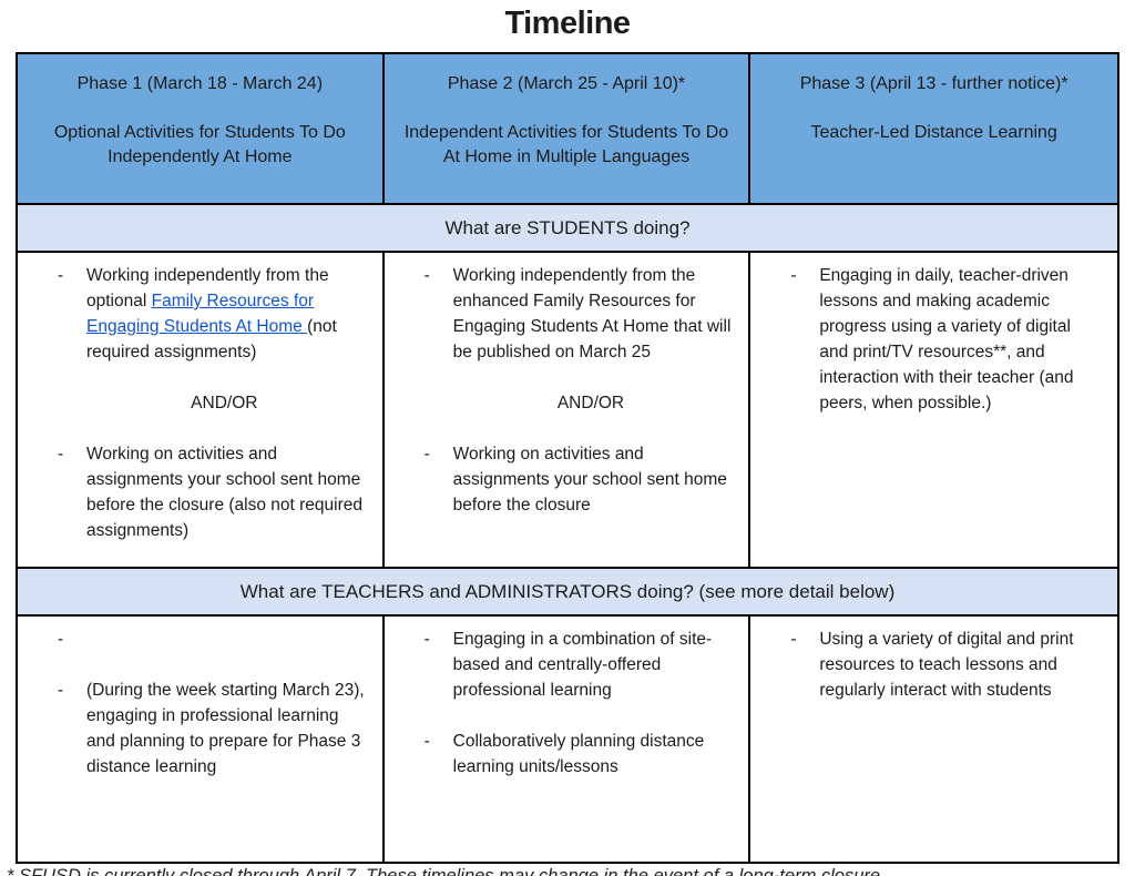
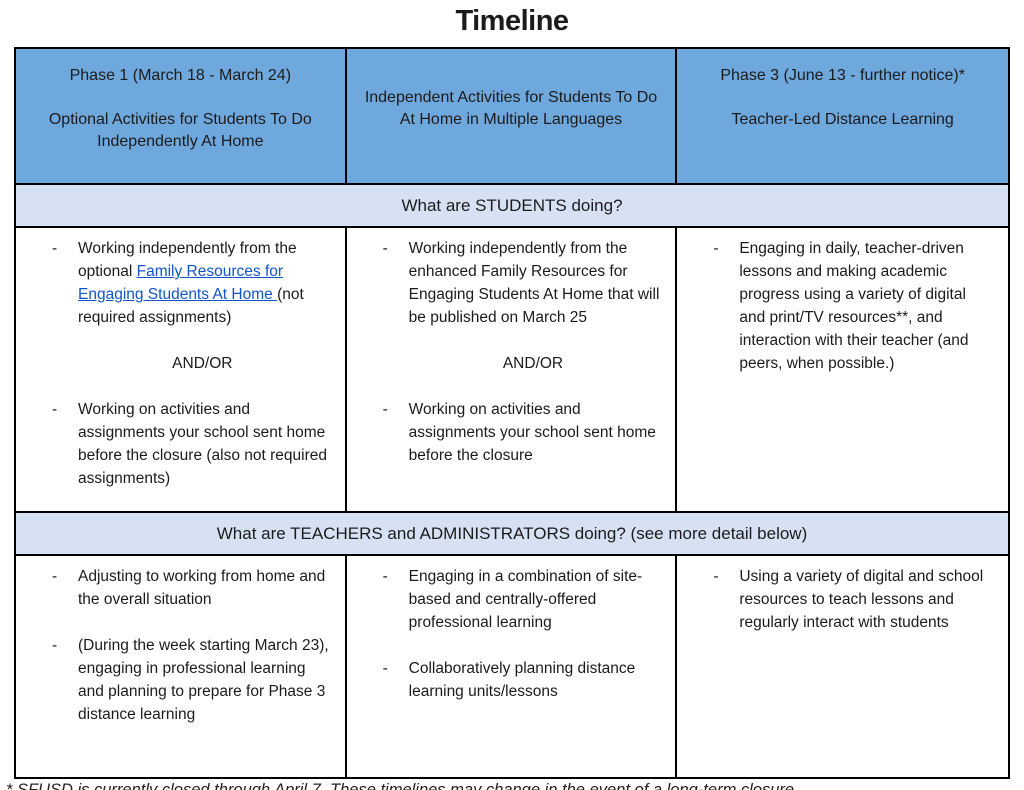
  Timeline
  Phase 1 (March 18 - March 24)
  Optional Activities for Students To Do Independently At Home
- Phase 2 (March 25 - April 10)*
  Independent Activities for Students To Do At Home in Multiple Languages
- Phase 3 (April 13 - further notice)*
+ Phase 3 (June 13 - further notice)*
  Teacher-Led Distance Learning
  What are STUDENTS doing?
  Working independently from the optional Family Resources for Engaging Students At Home (not required assignments)
  AND/OR
  Working on activities and assignments your school sent home before the closure (also not required assignments)
  Working independently from the enhanced Family Resources for Engaging Students At Home that will be published on March 25
  AND/OR
  Working on activities and assignments your school sent home before the closure
  Engaging in daily, teacher-driven lessons and making academic progress using a variety of digital and print/TV resources**, and interaction with their teacher (and peers, when possible.)
  What are TEACHERS and ADMINISTRATORS doing? (see more detail below)
+ Adjusting to working from home and the overall situation
  (During the week starting March 23), engaging in professional learning and planning to prepare for Phase 3 distance learning
  Engaging in a combination of site-based and centrally-offered professional learning
  Collaboratively planning distance learning units/lessons
- Using a variety of digital and print resources to teach lessons and regularly interact with students
+ Using a variety of digital and school resources to teach lessons and regularly interact with students
